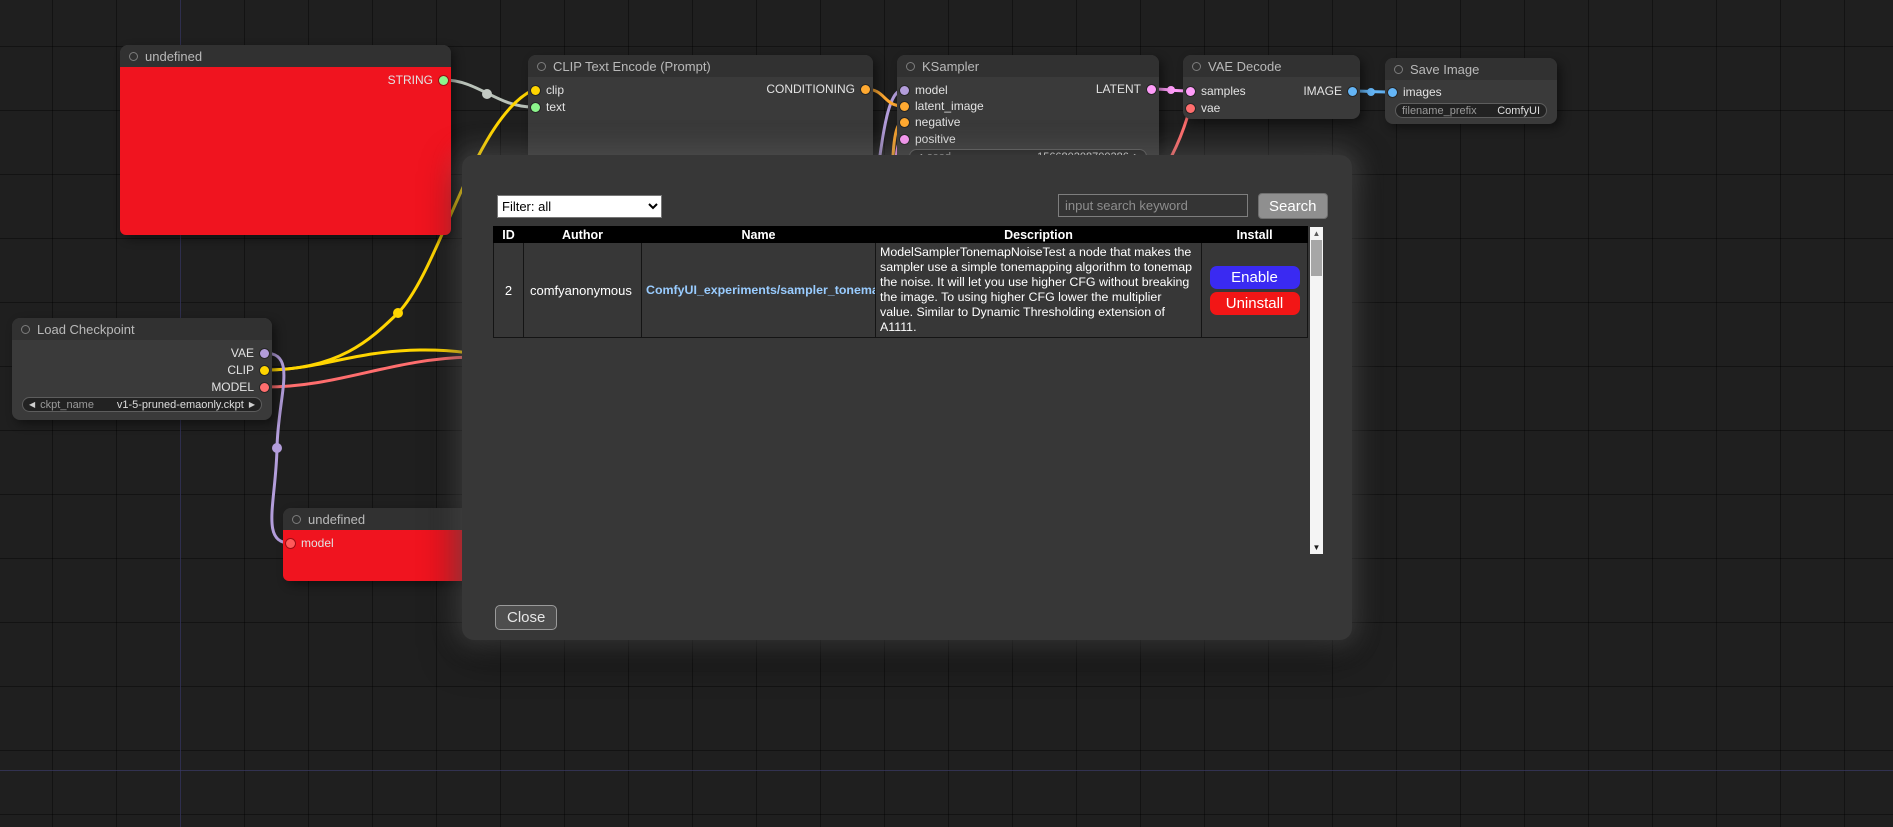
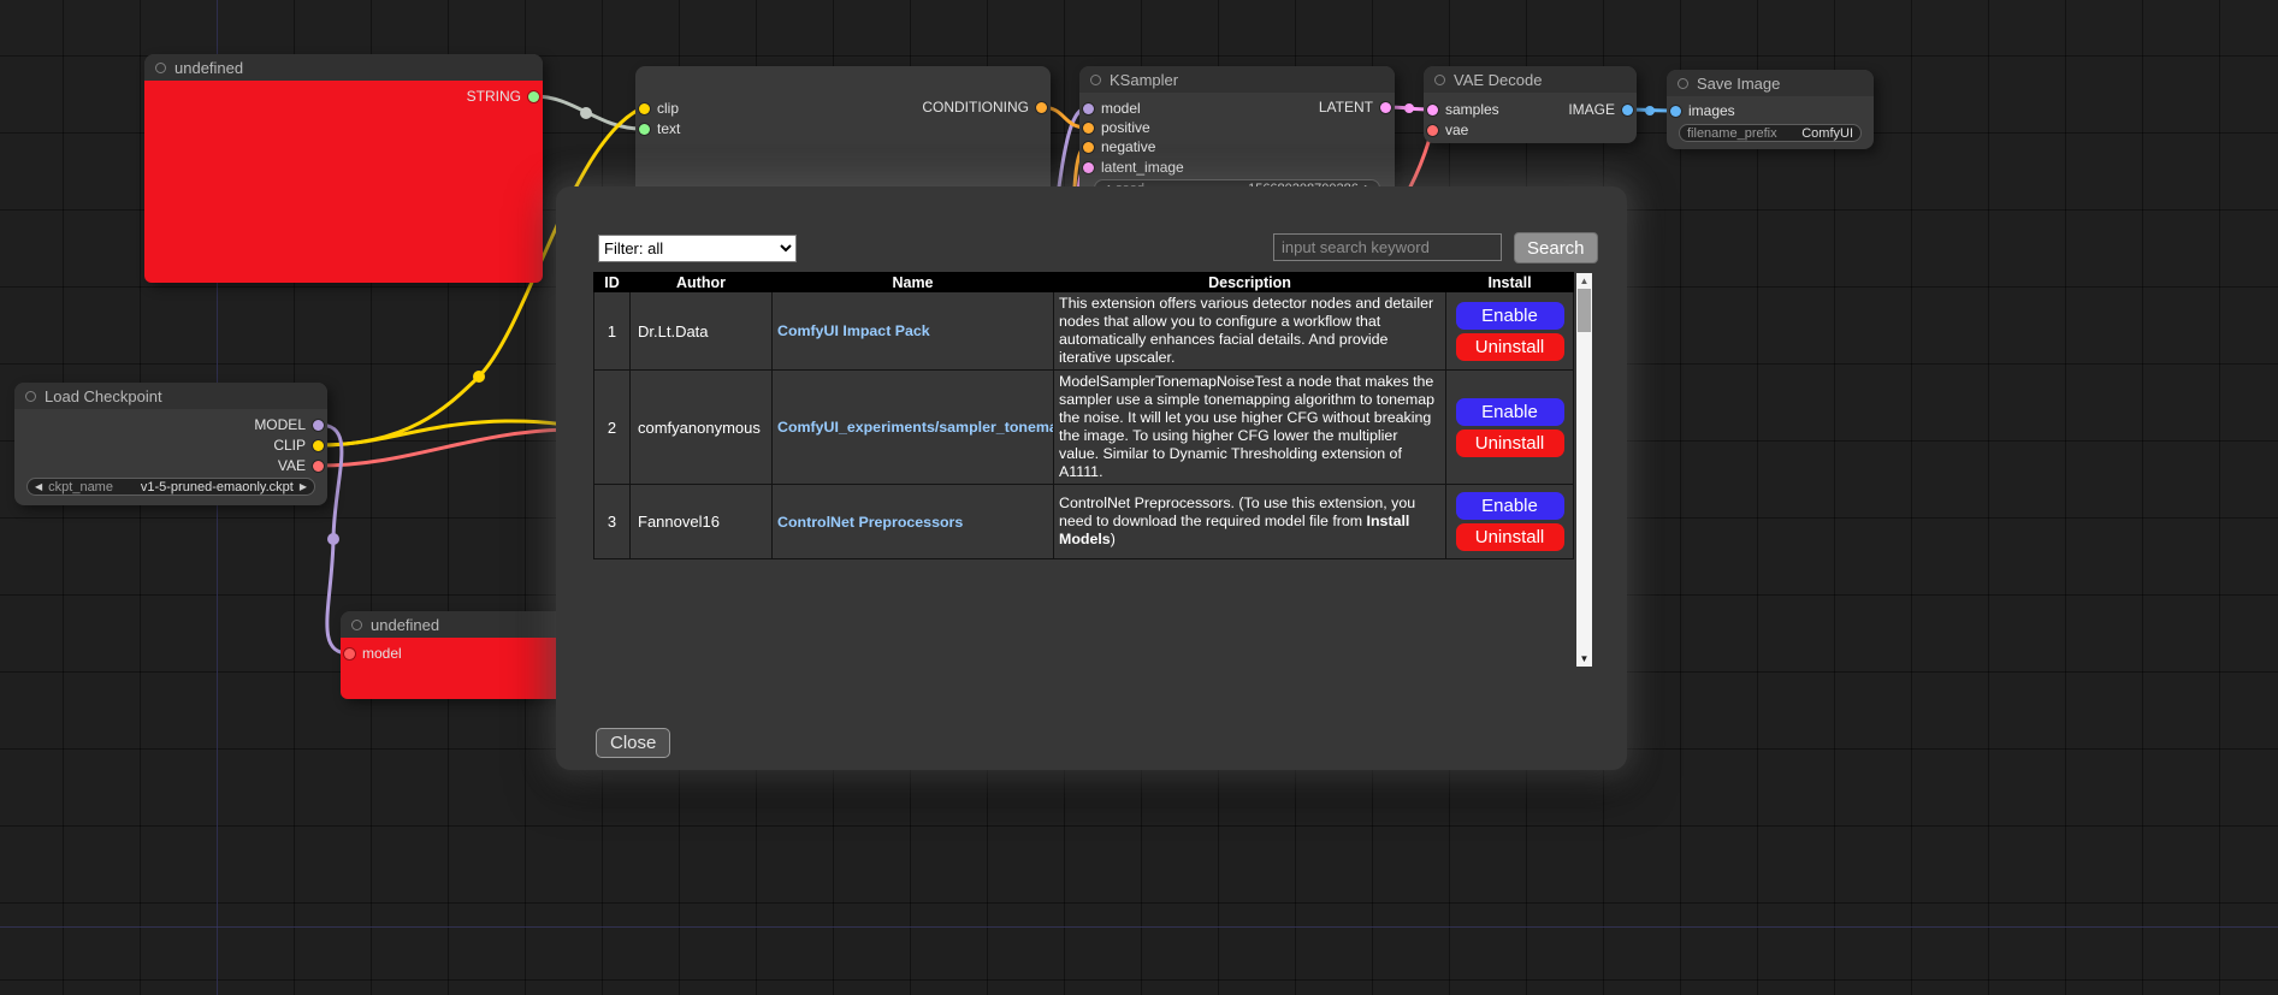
  undefined
  STRING
- CLIP Text Encode (Prompt)
  clip
  text
  CONDITIONING
  KSampler
  model
- latent_image
+ positive
  negative
- positive
+ latent_image
  LATENT
  VAE Decode
  samples
  vae
  IMAGE
  Save Image
  images
  filename_prefix
  ComfyUI
  Load Checkpoint
- VAE
+ MODEL
  CLIP
- MODEL
+ VAE
  ◀
  ckpt_name
  v1-5-pruned-emaonly.ckpt
  ▶
  undefined
  model
  Filter: all
  input search keyword
  Search
  ID	Author	Name	Description	Install
+ 1	Dr.Lt.Data	ComfyUI Impact Pack	This extension offers various detector nodes and detailer nodes that allow you to configure a workflow that automatically enhances facial details. And provide iterative upscaler.	Enable Uninstall
  2	comfyanonymous	ComfyUI_experiments/sampler_tonem	ModelSamplerTonemapNoiseTest a node that makes the sampler use a simple tonemapping algorithm to tonemap the noise. It will let you use higher CFG without breaking the image. To using higher CFG lower the multiplier value. Similar to Dynamic Thresholding extension of A1111.	Enable Uninstall
+ 3	Fannovel16	ControlNet Preprocessors	ControlNet Preprocessors. (To use this extension, you need to download the required model file from Install Models)	Enable Uninstall
  ▲
  ▼
  Close
